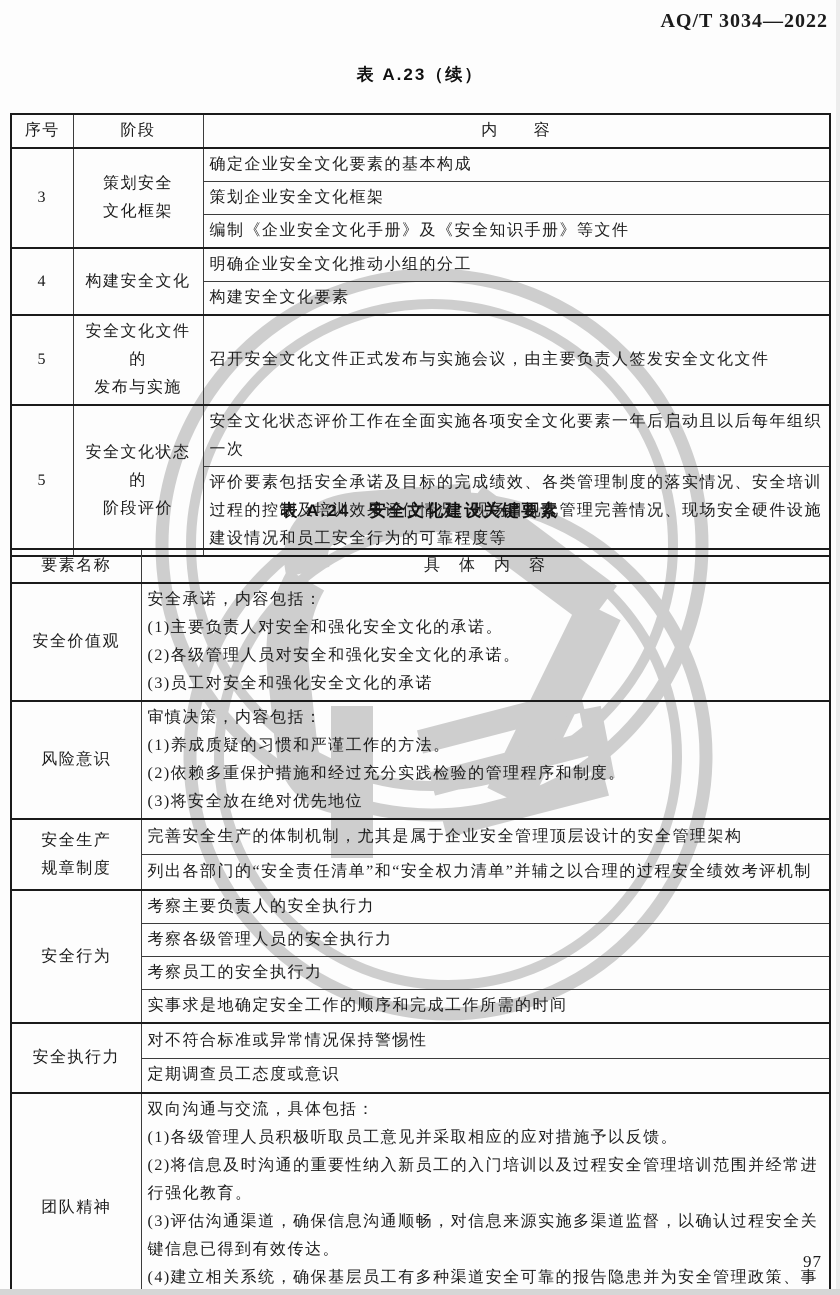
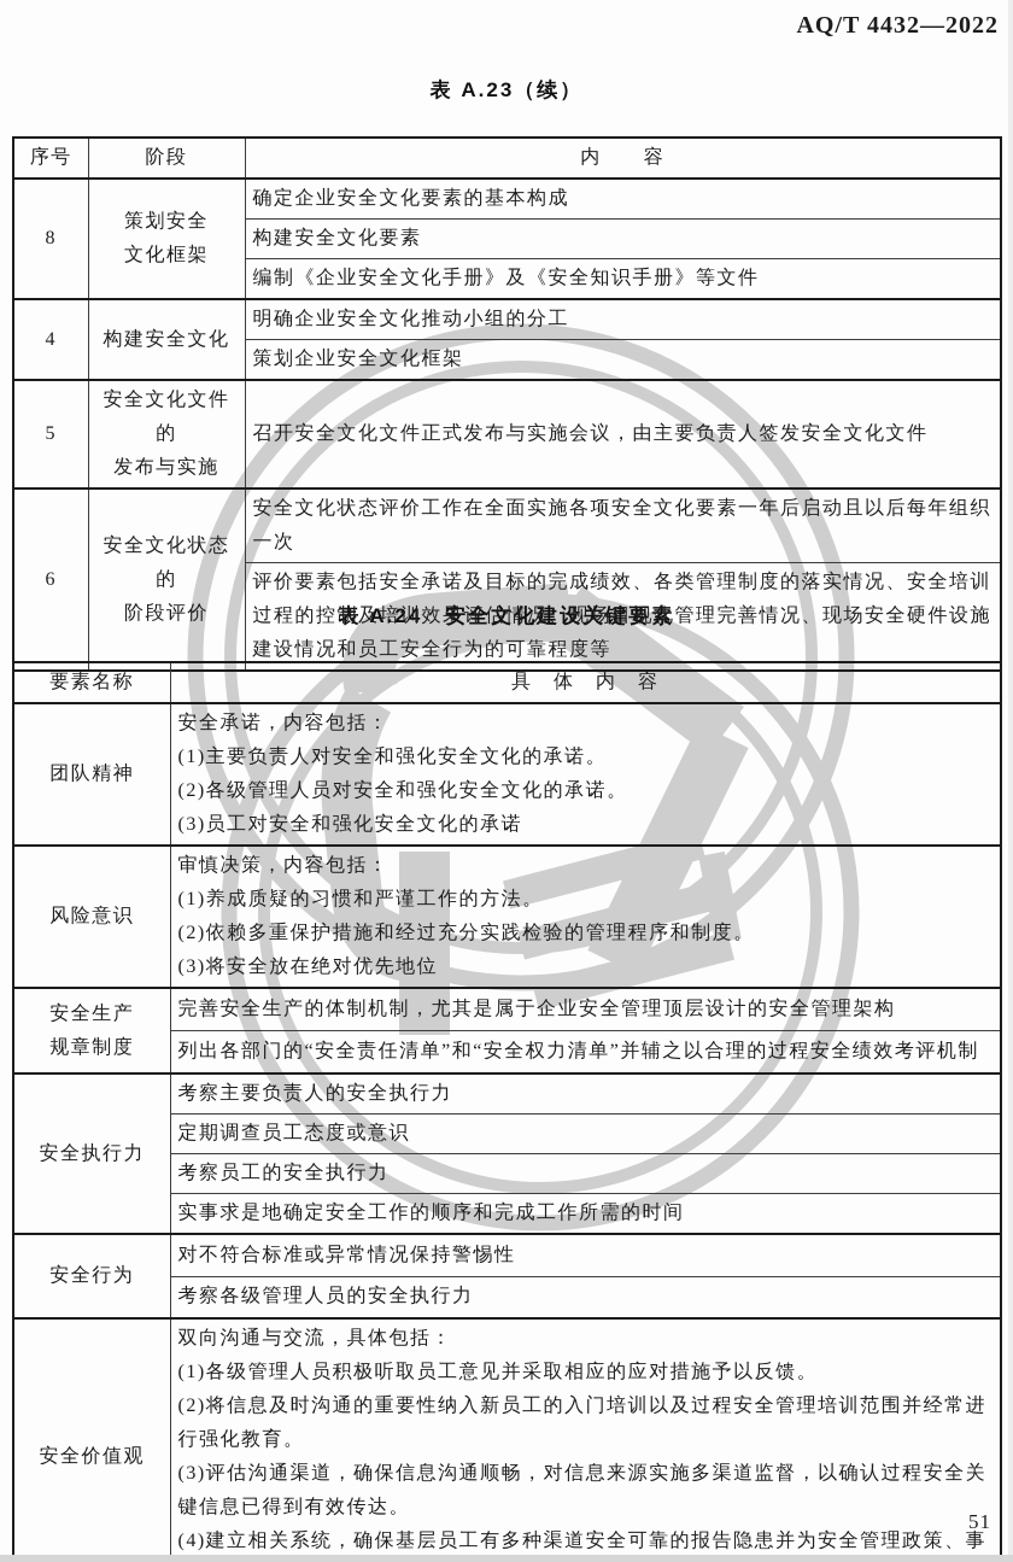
- AQ/T 3034—2022
+ AQ/T 4432—2022
  表 A.23（续）
  序号	阶段	内 容
- 3	策划安全 文化框架	确定企业安全文化要素的基本构成
+ 8	策划安全 文化框架	确定企业安全文化要素的基本构成
- 策划企业安全文化框架
+ 构建安全文化要素
  编制《企业安全文化手册》及《安全知识手册》等文件
  4	构建安全文化	明确企业安全文化推动小组的分工
- 构建安全文化要素
+ 策划企业安全文化框架
  5	安全文化文件的 发布与实施	召开安全文化文件正式发布与实施会议，由主要负责人签发安全文化文件
- 5	安全文化状态的 阶段评价	安全文化状态评价工作在全面实施各项安全文化要素一年后启动且以后每年组织一次
+ 6	安全文化状态的 阶段评价	安全文化状态评价工作在全面实施各项安全文化要素一年后启动且以后每年组织一次
  评价要素包括安全承诺及目标的完成绩效、各类管理制度的落实情况、安全培训过程的控制及培训效果评估情况、现场目视化管理完善情况、现场安全硬件设施建设情况和员工安全行为的可靠程度等
  表 A.24 安全文化建设关键要素
  要素名称	具 体 内 容
- 安全价值观	安全承诺，内容包括： (1)主要负责人对安全和强化安全文化的承诺。 (2)各级管理人员对安全和强化安全文化的承诺。 (3)员工对安全和强化安全文化的承诺
+ 团队精神	安全承诺，内容包括： (1)主要负责人对安全和强化安全文化的承诺。 (2)各级管理人员对安全和强化安全文化的承诺。 (3)员工对安全和强化安全文化的承诺
  风险意识	审慎决策，内容包括： (1)养成质疑的习惯和严谨工作的方法。 (2)依赖多重保护措施和经过充分实践检验的管理程序和制度。 (3)将安全放在绝对优先地位
  安全生产 规章制度	完善安全生产的体制机制，尤其是属于企业安全管理顶层设计的安全管理架构
  列出各部门的“安全责任清单”和“安全权力清单”并辅之以合理的过程安全绩效考评机制
- 安全行为	考察主要负责人的安全执行力
+ 安全执行力	考察主要负责人的安全执行力
- 考察各级管理人员的安全执行力
+ 定期调查员工态度或意识
  考察员工的安全执行力
  实事求是地确定安全工作的顺序和完成工作所需的时间
- 安全执行力	对不符合标准或异常情况保持警惕性
+ 安全行为	对不符合标准或异常情况保持警惕性
- 定期调查员工态度或意识
+ 考察各级管理人员的安全执行力
- 团队精神	双向沟通与交流，具体包括： (1)各级管理人员积极听取员工意见并采取相应的应对措施予以反馈。 (2)将信息及时沟通的重要性纳入新员工的入门培训以及过程安全管理培训范围并经常进行强化教育。 (3)评估沟通渠道，确保信息沟通顺畅，对信息来源实施多渠道监督，以确认过程安全关键信息已得到有效传达。 (4)建立相关系统，确保基层员工有多种渠道安全可靠的报告隐患并为安全管理政策、事
+ 安全价值观	双向沟通与交流，具体包括： (1)各级管理人员积极听取员工意见并采取相应的应对措施予以反馈。 (2)将信息及时沟通的重要性纳入新员工的入门培训以及过程安全管理培训范围并经常进行强化教育。 (3)评估沟通渠道，确保信息沟通顺畅，对信息来源实施多渠道监督，以确认过程安全关键信息已得到有效传达。 (4)建立相关系统，确保基层员工有多种渠道安全可靠的报告隐患并为安全管理政策、事
- 97
+ 51
